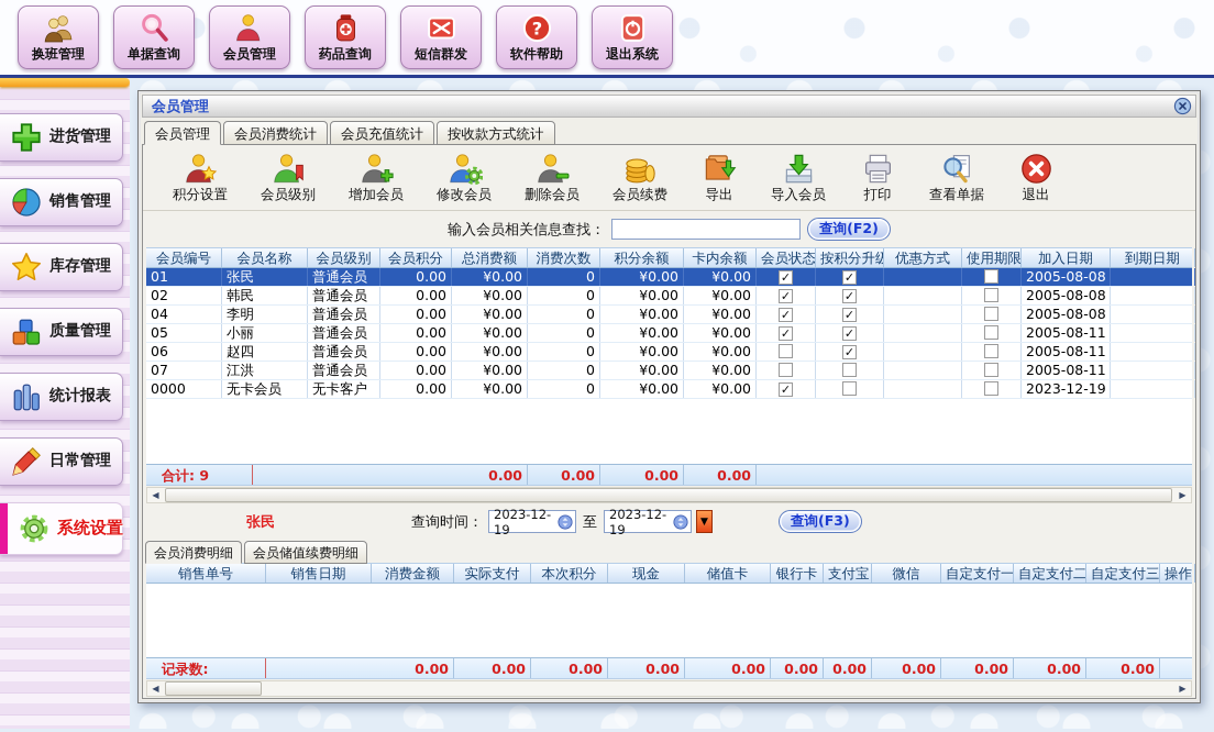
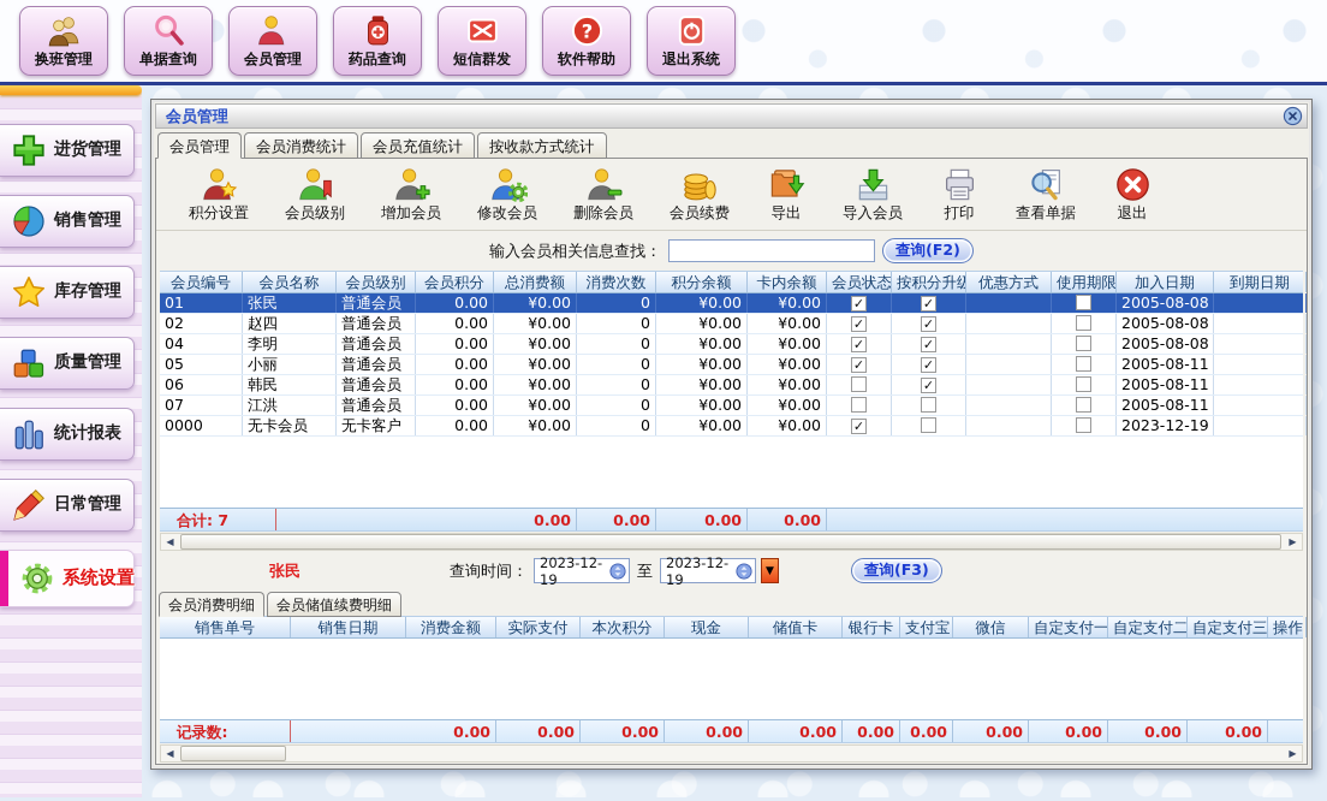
  换班管理
  单据查询
  会员管理
  药品查询
  短信群发
  ?
  软件帮助
  退出系统
  进货管理
  销售管理
  库存管理
  质量管理
  统计报表
  日常管理
  系统设置
  会员管理
  会员管理
  会员消费统计
  会员充值统计
  按收款方式统计
  积分设置
  会员级别
  增加会员
  修改会员
  删除会员
  会员续费
  导出
  导入会员
  打印
  查看单据
  退出
  输入会员相关信息查找：
  查询(F2)
  会员编号
  会员名称
  会员级别
  会员积分
  总消费额
  消费次数
  积分余额
  卡内余额
  会员状态
  按积分升级
  优惠方式
  使用期限
  加入日期
  到期日期
  01
  张民
  普通会员
  0.00
  ¥0.00
  0
  ¥0.00
  ¥0.00
  ✓
  ✓
  2005-08-08
  02
- 韩民
+ 赵四
  普通会员
  0.00
  ¥0.00
  0
  ¥0.00
  ¥0.00
  ✓
  ✓
  2005-08-08
  04
  李明
  普通会员
  0.00
  ¥0.00
  0
  ¥0.00
  ¥0.00
  ✓
  ✓
  2005-08-08
  05
  小丽
  普通会员
  0.00
  ¥0.00
  0
  ¥0.00
  ¥0.00
  ✓
  ✓
  2005-08-11
  06
- 赵四
+ 韩民
  普通会员
  0.00
  ¥0.00
  0
  ¥0.00
  ¥0.00
  ✓
  2005-08-11
  07
  江洪
  普通会员
  0.00
  ¥0.00
  0
  ¥0.00
  ¥0.00
  2005-08-11
  0000
  无卡会员
  无卡客户
  0.00
  ¥0.00
  0
  ¥0.00
  ¥0.00
  ✓
  2023-12-19
- 合计: 9
+ 合计: 7
  0.00
  0.00
  0.00
  0.00
  ◀
  ▶
  张民
  查询时间：
  2023-12-19
  至
  2023-12-19
  ▼
  查询(F3)
  会员消费明细
  会员储值续费明细
  销售单号
  销售日期
  消费金额
  实际支付
  本次积分
  现金
  储值卡
  银行卡
  支付宝
  微信
  自定支付一
  自定支付二
  自定支付三
  操作
  记录数:
  0.00
  0.00
  0.00
  0.00
  0.00
  0.00
  0.00
  0.00
  0.00
  0.00
  0.00
  ◀
  ▶
